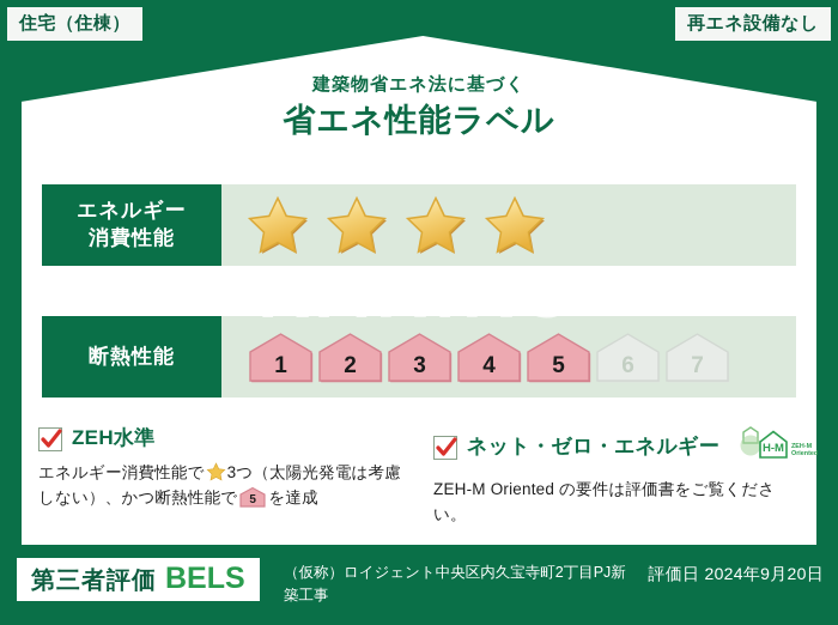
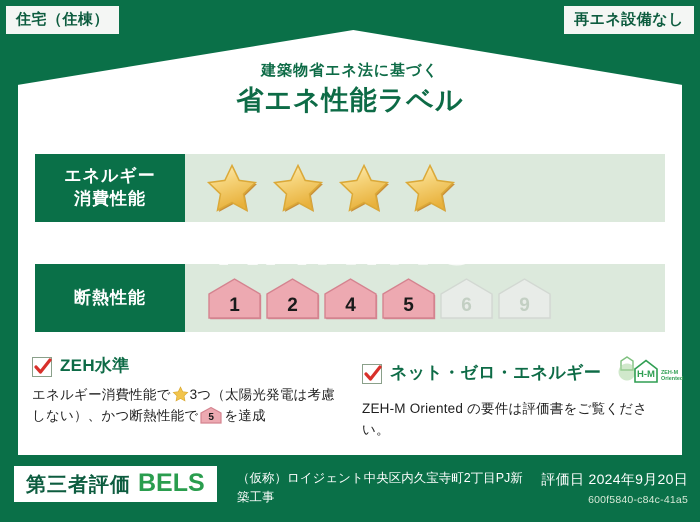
  住宅（住棟）
  再エネ設備なし
  建築物省エネ法に基づく
  省エネ性能ラベル
  KARIRU
  エネルギー
  消費性能
  断熱性能
  1
  2
- 3
  4
  5
  6
- 7
+ 9
  ZEH水準
  エネルギー消費性能で 3つ（太陽光発電は考慮しない）、かつ断熱性能で
  5
  を達成
  ネット・ゼロ・エネルギー
  H-M
  ZEH-M Oriented の要件は評価書をご覧ください。
  第三者評価
  BELS
  （仮称）ロイジェント中央区内久宝寺町2丁目PJ新築工事
  評価日 2024年9月20日
+ 600f5840-c84c-41a5
